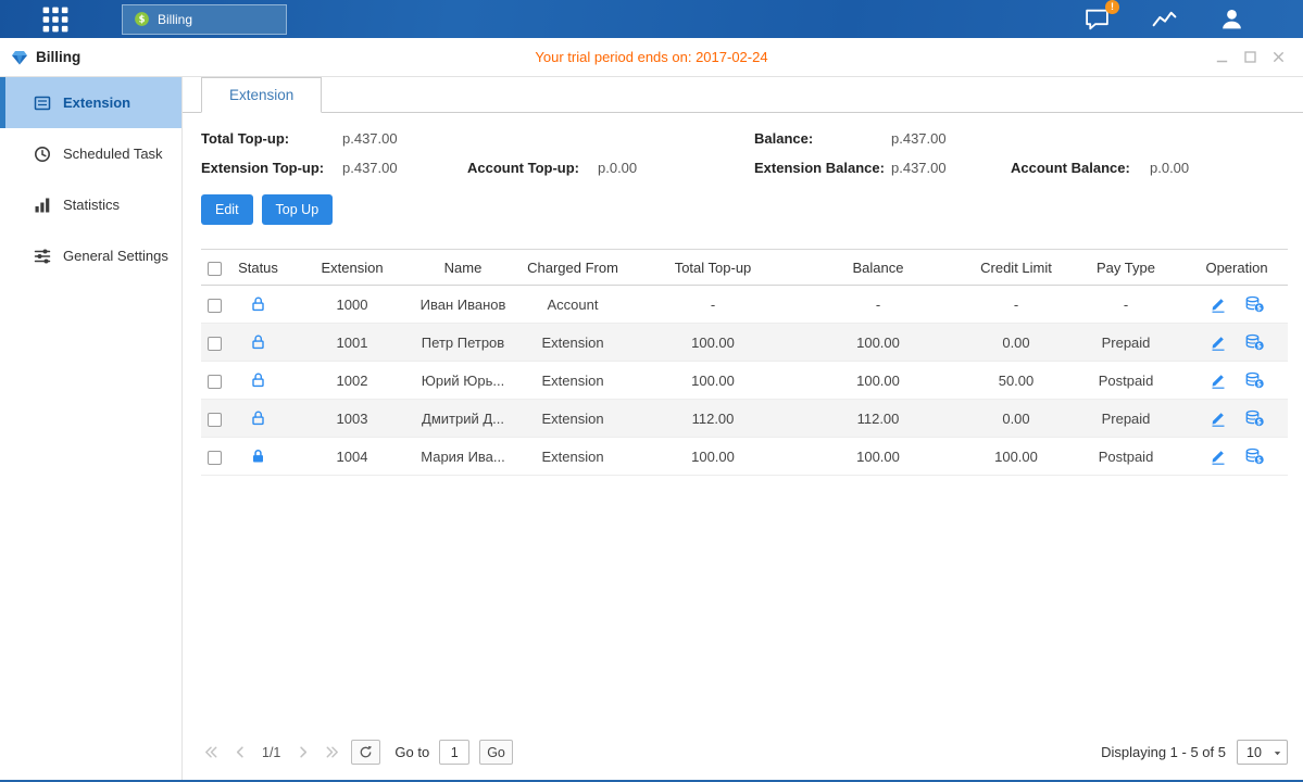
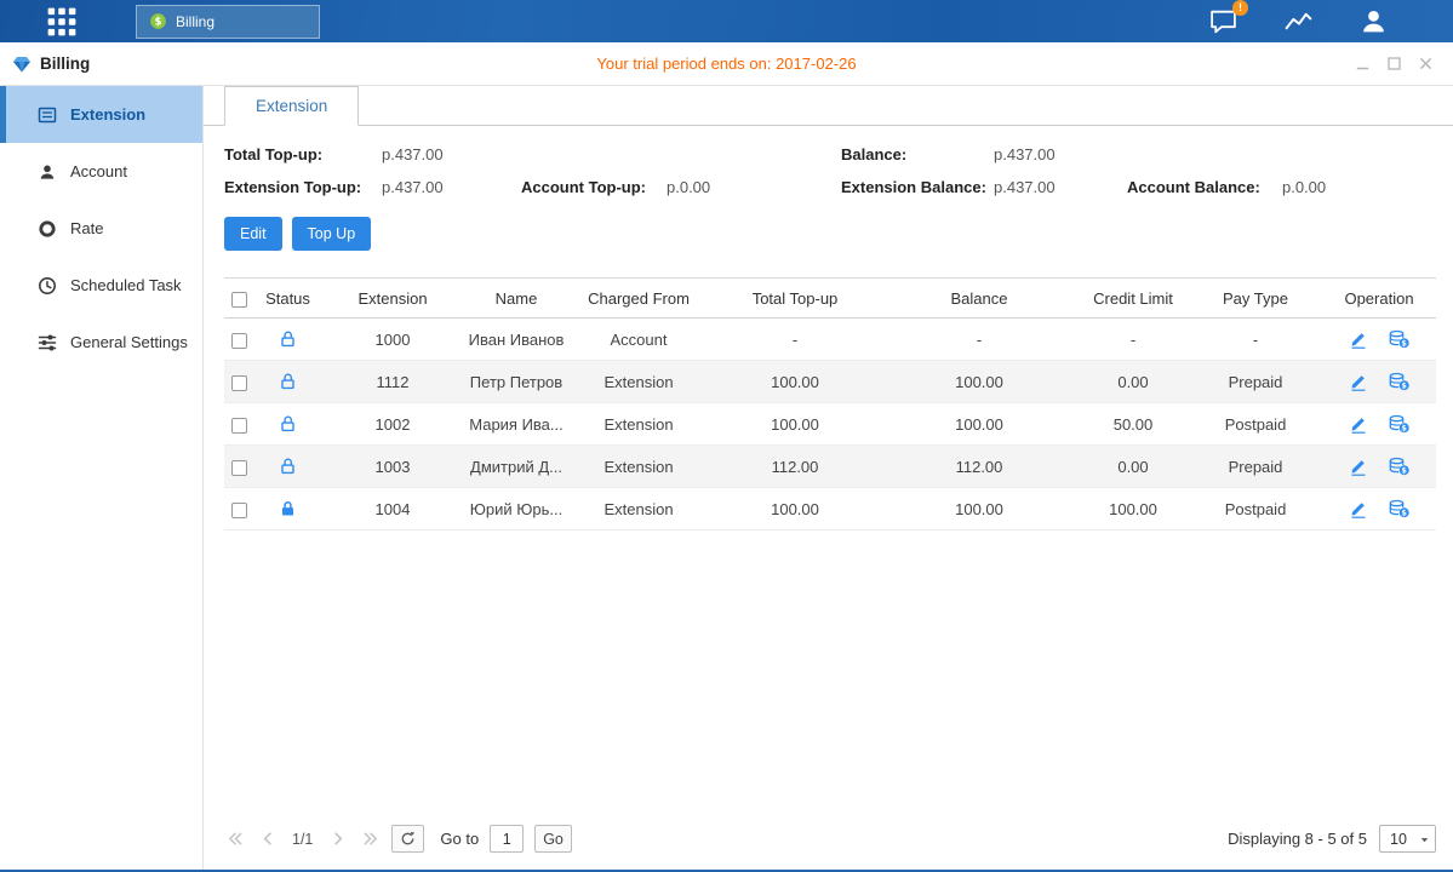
  Billing
  !
  Billing
- Your trial period ends on: 2017-02-24
+ Your trial period ends on: 2017-02-26
  Extension
+ Account
+ Rate
  Scheduled Task
- Statistics
  General Settings
  Extension
  Total Top-up:
  p.437.00
  Balance:
  p.437.00
  Extension Top-up:
  p.437.00
  Account Top-up:
  p.0.00
  Extension Balance:
  p.437.00
  Account Balance:
  p.0.00
  Edit
  Top Up
  	Status	Extension	Name	Charged From	Total Top-up	Balance	Credit Limit	Pay Type	Operation
  		1000	Иван Иванов	Account	-	-	-	-
- 		1001	Петр Петров	Extension	100.00	100.00	0.00	Prepaid
+ 		1112	Петр Петров	Extension	100.00	100.00	0.00	Prepaid
- 		1002	Юрий Юрь...	Extension	100.00	100.00	50.00	Postpaid
+ 		1002	Мария Ива...	Extension	100.00	100.00	50.00	Postpaid
  		1003	Дмитрий Д...	Extension	112.00	112.00	0.00	Prepaid
- 		1004	Мария Ива...	Extension	100.00	100.00	100.00	Postpaid
+ 		1004	Юрий Юрь...	Extension	100.00	100.00	100.00	Postpaid
  1/1
  Go to
  1
  Go
- Displaying 1 - 5 of 5
+ Displaying 8 - 5 of 5
  10
